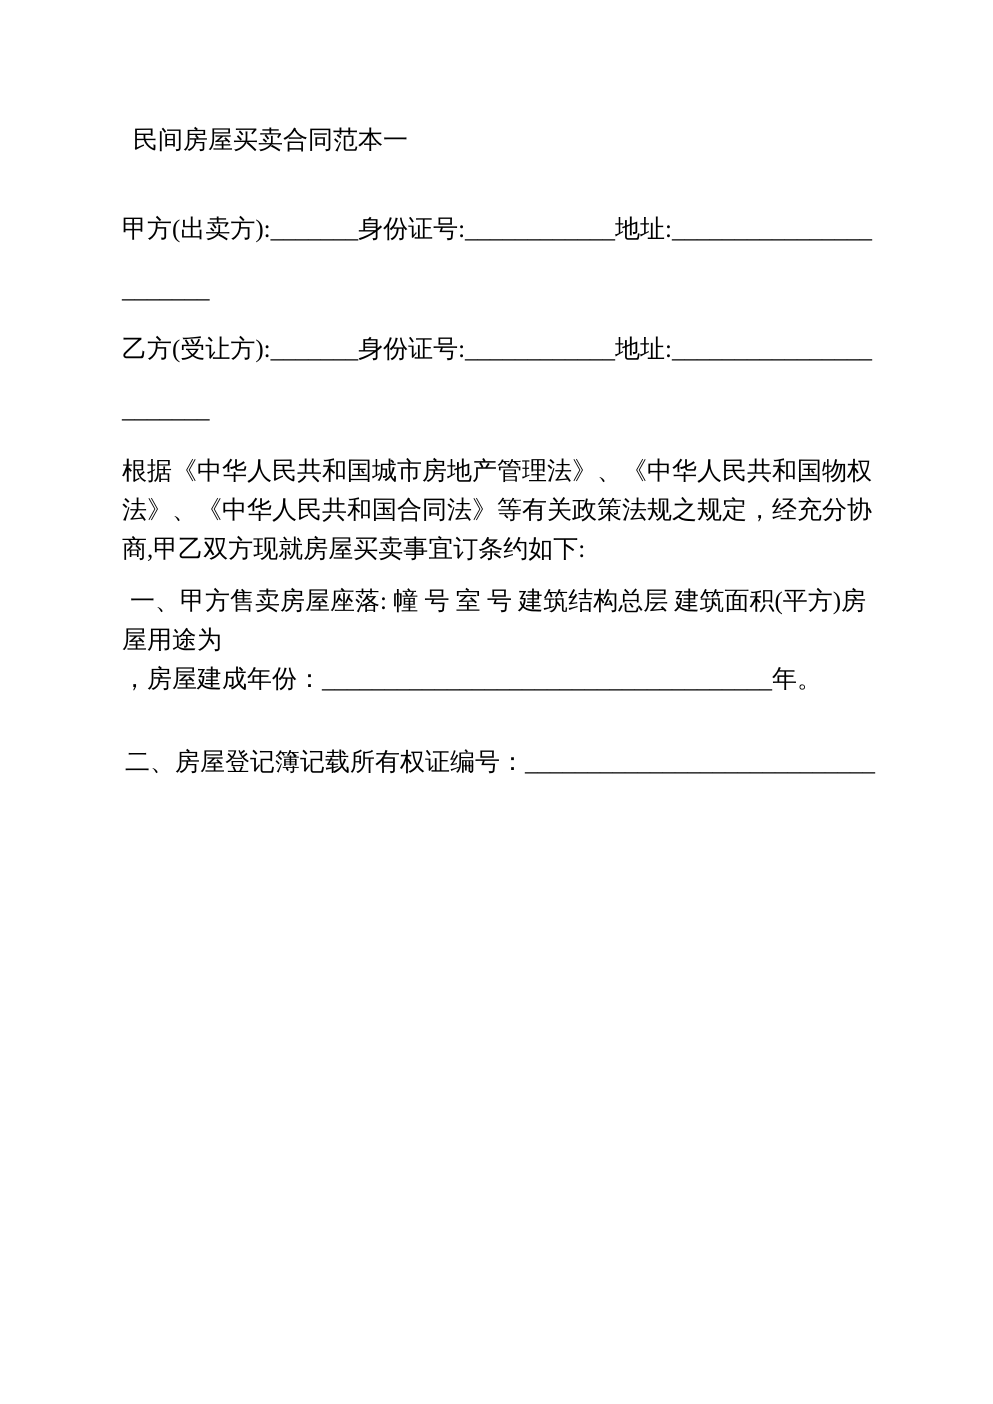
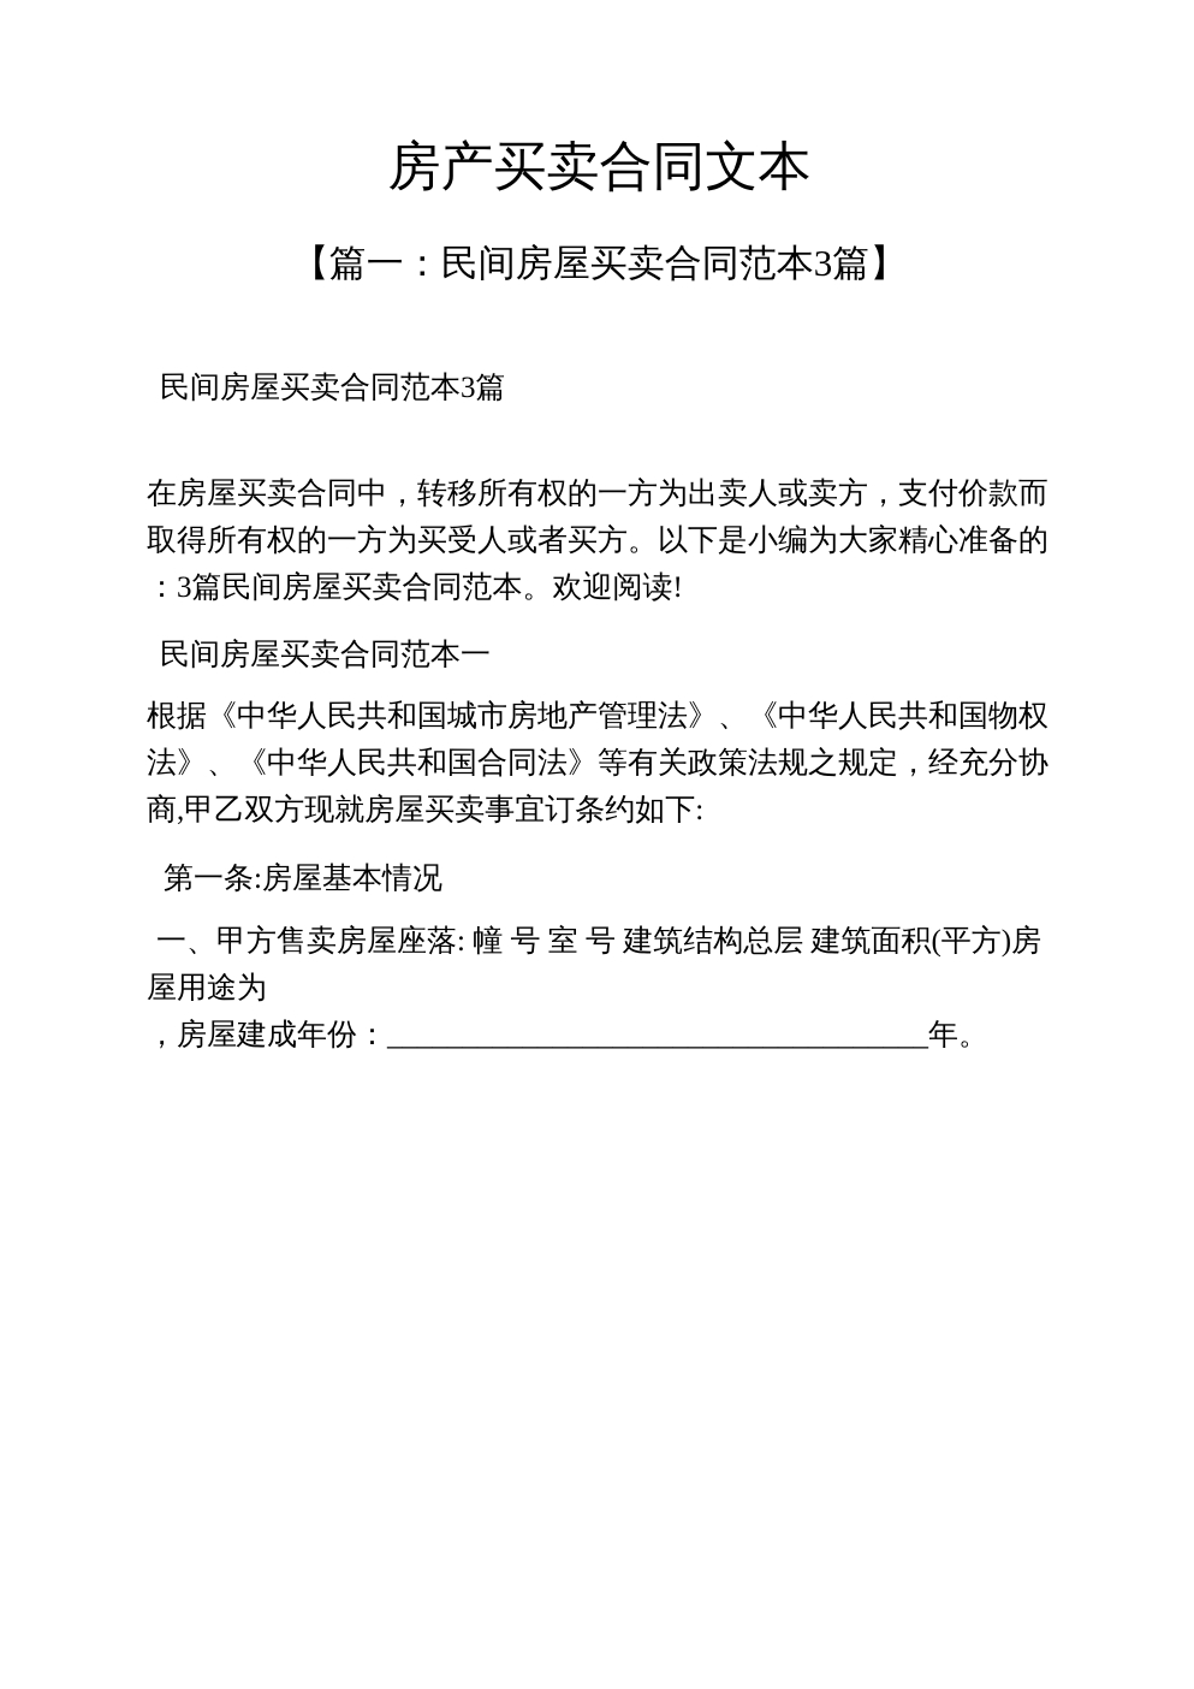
+ 房产买卖合同文本
+ 【篇一：民间房屋买卖合同范本3篇】
+ 民间房屋买卖合同范本3篇
+ 在房屋买卖合同中，转移所有权的一方为出卖人或卖方，支付价款而取得所有权的一方为买受人或者买方。以下是小编为大家精心准备的：3篇民间房屋买卖合同范本。欢迎阅读!
  民间房屋买卖合同范本一
- 甲方(出卖方):_______身份证号:____________地址:_______________________
- 乙方(受让方):_______身份证号:____________地址:_______________________
  根据《中华人民共和国城市房地产管理法》、《中华人民共和国物权法》、《中华人民共和国合同法》等有关政策法规之规定，经充分协商,甲乙双方现就房屋买卖事宜订条约如下:
+ 第一条:房屋基本情况
  一、甲方售卖房屋座落: 幢 号 室 号 建筑结构总层 建筑面积(平方)房屋用途为
  ，房屋建成年份：____________________________________年。
- 二、房屋登记簿记载所有权证编号：____________________________
